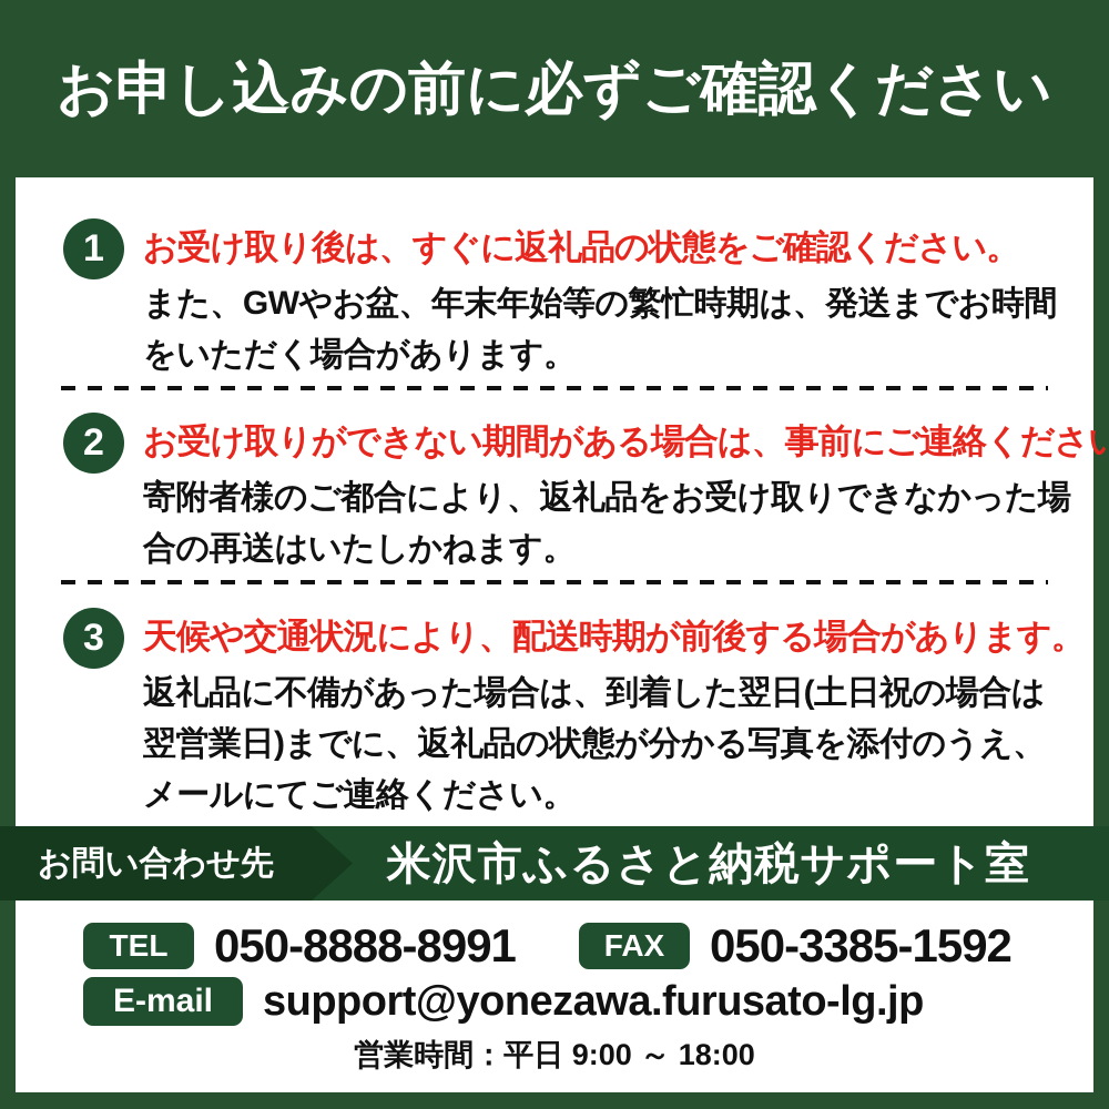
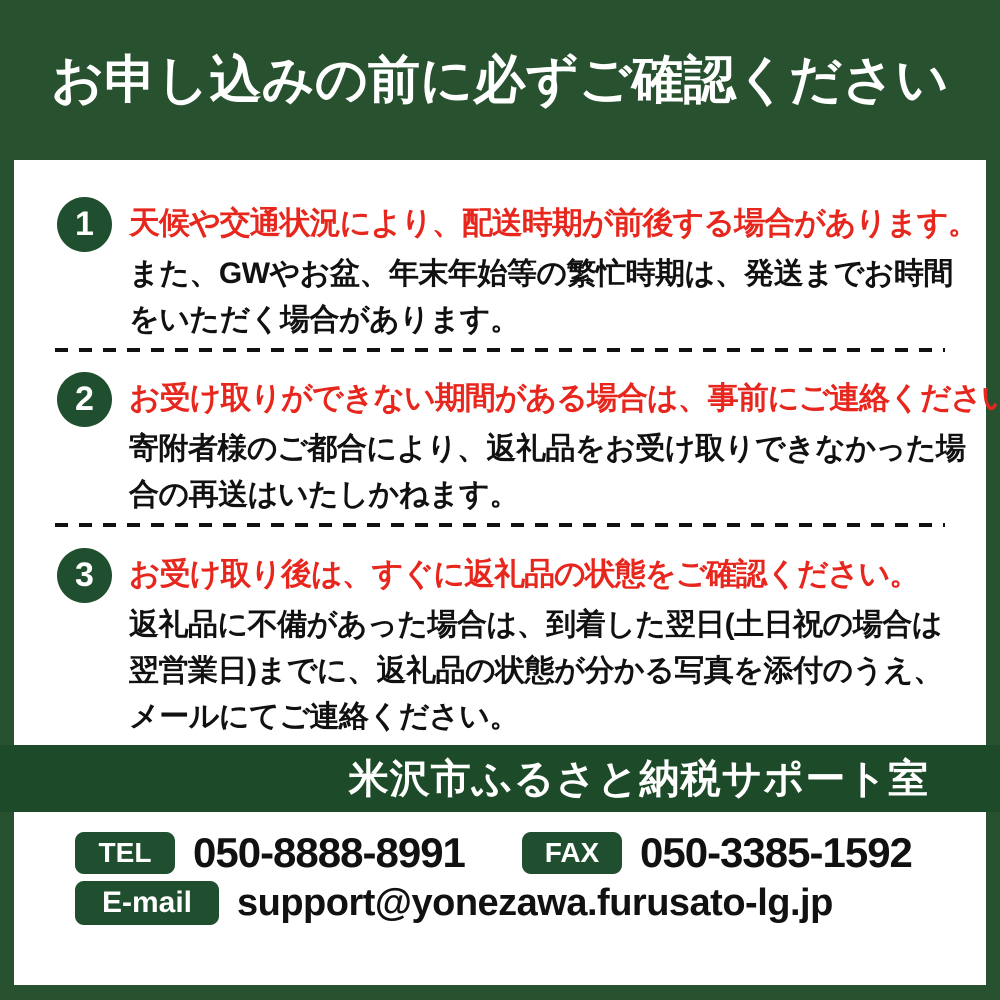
  お申し込みの前に必ずご確認ください
  1
- お受け取り後は、すぐに返礼品の状態をご確認ください。
+ 天候や交通状況により、配送時期が前後する場合があります。
  また、GWやお盆、年末年始等の繁忙時期は、発送までお時間
  をいただく場合があります。
  2
  お受け取りができない期間がある場合は、事前にご連絡ください
  寄附者様のご都合により、返礼品をお受け取りできなかった場
  合の再送はいたしかねます。
  3
- 天候や交通状況により、配送時期が前後する場合があります。
+ お受け取り後は、すぐに返礼品の状態をご確認ください。
  返礼品に不備があった場合は、到着した翌日(土日祝の場合は
  翌営業日)までに、返礼品の状態が分かる写真を添付のうえ、
  メールにてご連絡ください。
- お問い合わせ先
  米沢市ふるさと納税サポート室
  TEL
  050-8888-8991
  FAX
  050-3385-1592
  E-mail
  support@yonezawa.furusato-lg.jp
- 営業時間：平日 9:00 ～ 18:00
